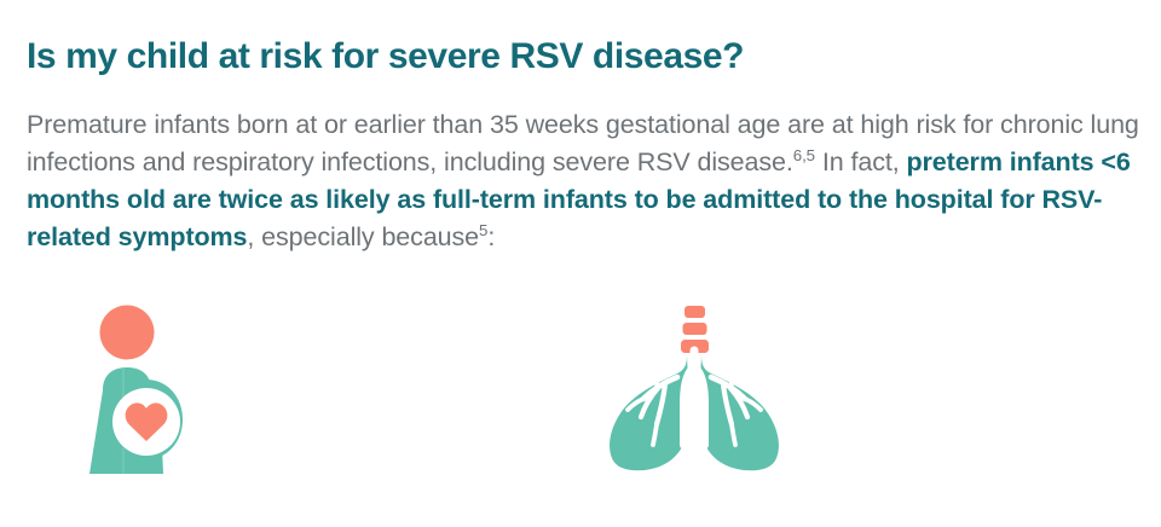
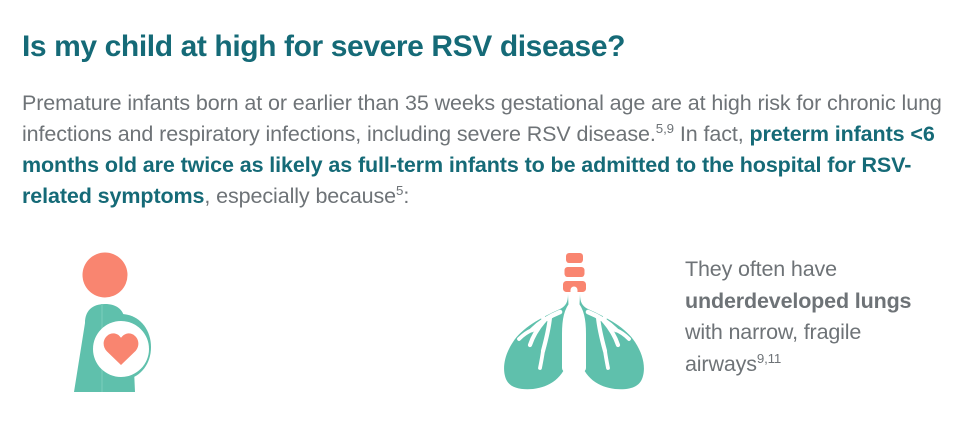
- Is my child at risk for severe RSV disease?
+ Is my child at high for severe RSV disease?
- Premature infants born at or earlier than 35 weeks gestational age are at high risk for chronic lung infections and respiratory infections, including severe RSV disease.6,5 In fact, preterm infants <6 months old are twice as likely as full-term infants to be admitted to the hospital for RSV-related symptoms, especially because5:
+ Premature infants born at or earlier than 35 weeks gestational age are at high risk for chronic lung infections and respiratory infections, including severe RSV disease.5,9 In fact, preterm infants <6 months old are twice as likely as full-term infants to be admitted to the hospital for RSV-related symptoms, especially because5:
+ They often have underdeveloped lungs with narrow, fragile airways9,11
